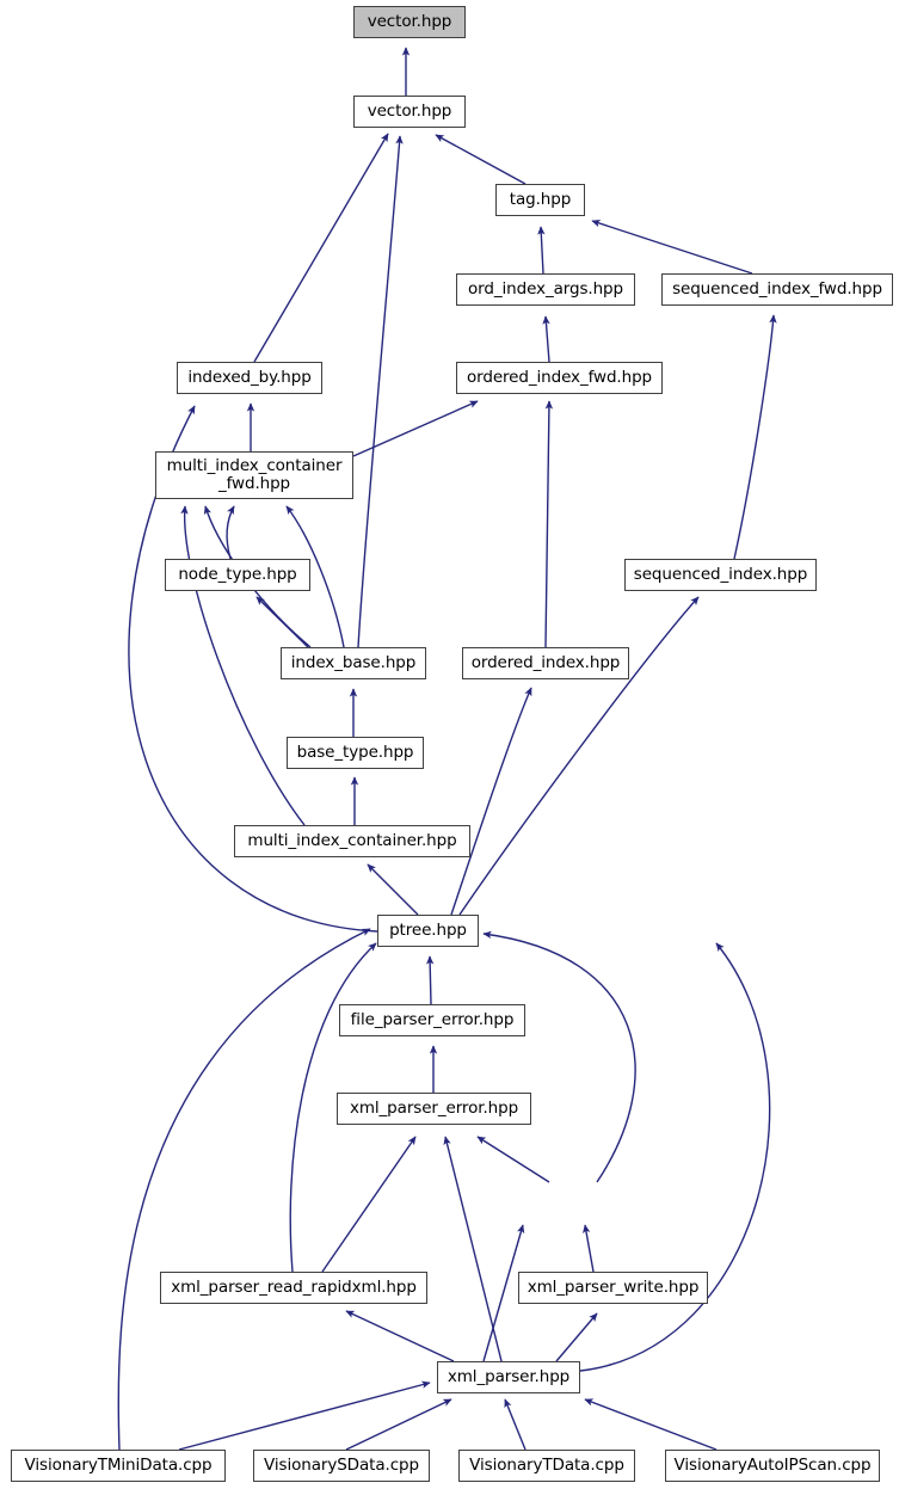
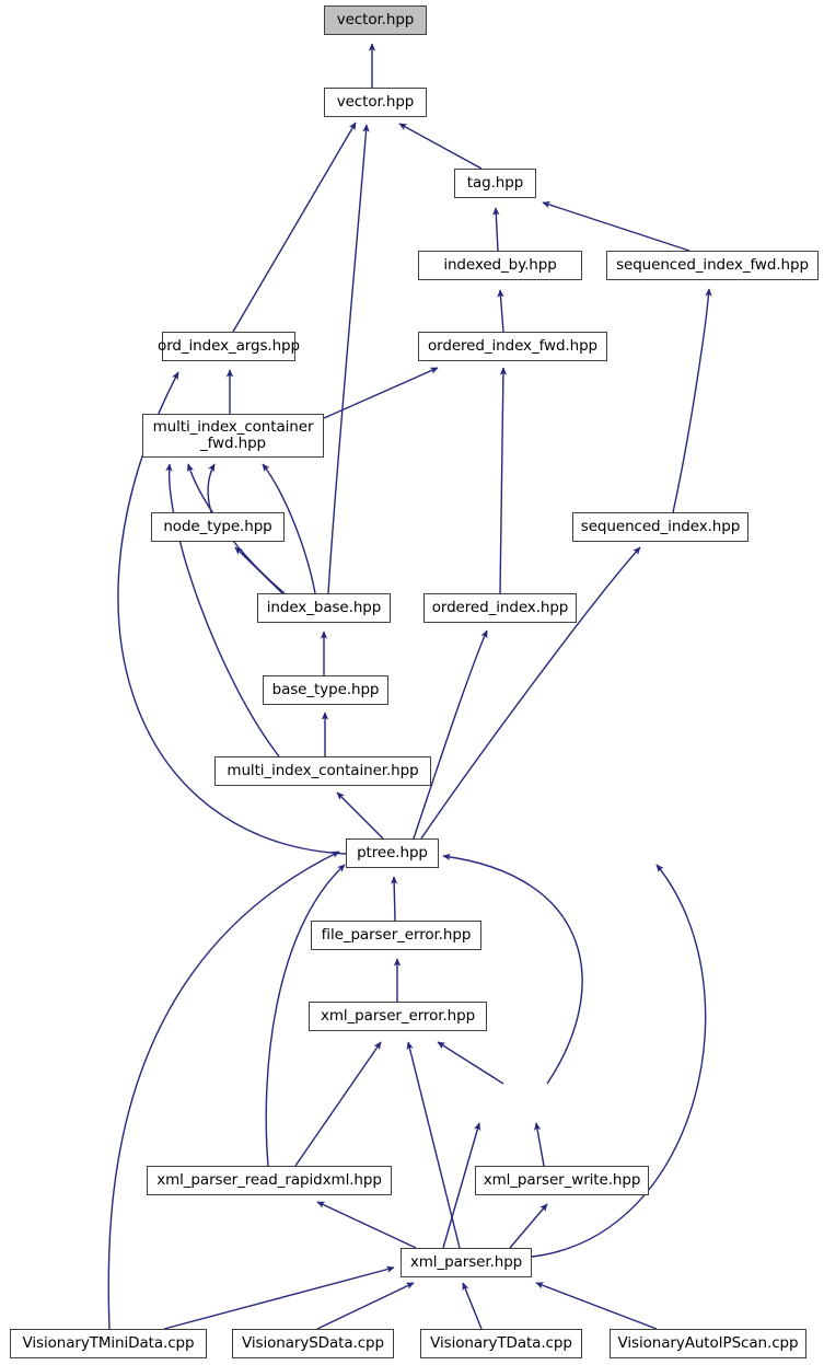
  vector.hpp
  vector.hpp
  tag.hpp
- ord_index_args.hpp
+ indexed_by.hpp
  sequenced_index_fwd.hpp
- indexed_by.hpp
+ ord_index_args.hpp
  ordered_index_fwd.hpp
  multi_index_container
  _fwd.hpp
  node_type.hpp
  sequenced_index.hpp
  index_base.hpp
  ordered_index.hpp
  base_type.hpp
  multi_index_container.hpp
  ptree.hpp
  file_parser_error.hpp
  xml_parser_error.hpp
  xml_parser_read_rapidxml.hpp
  xml_parser_write.hpp
  xml_parser.hpp
  VisionaryTMiniData.cpp
  VisionarySData.cpp
  VisionaryTData.cpp
  VisionaryAutoIPScan.cpp
